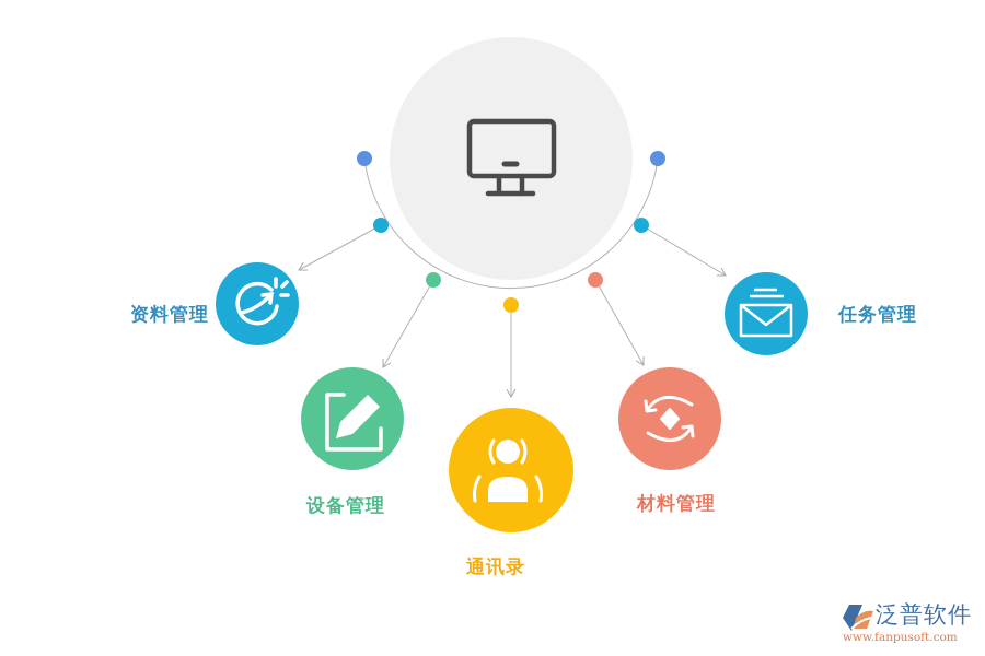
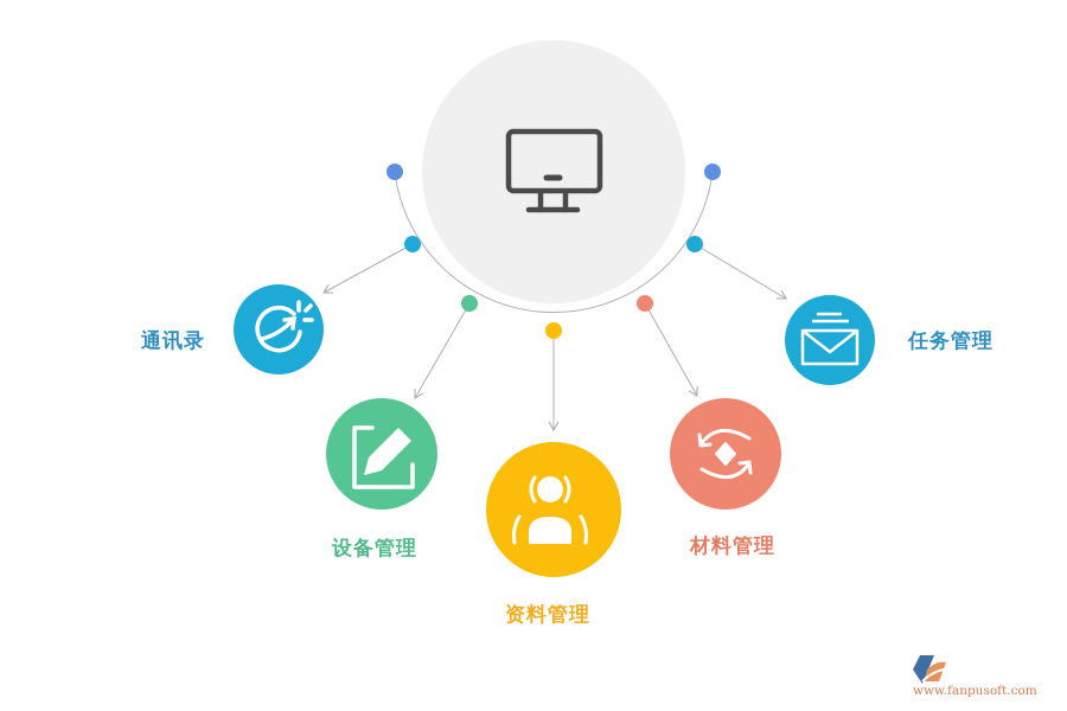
- 资料管理
+ 通讯录
  设备管理
- 通讯录
+ 资料管理
  材料管理
  任务管理
- 泛普软件
  www.fanpusoft.com
